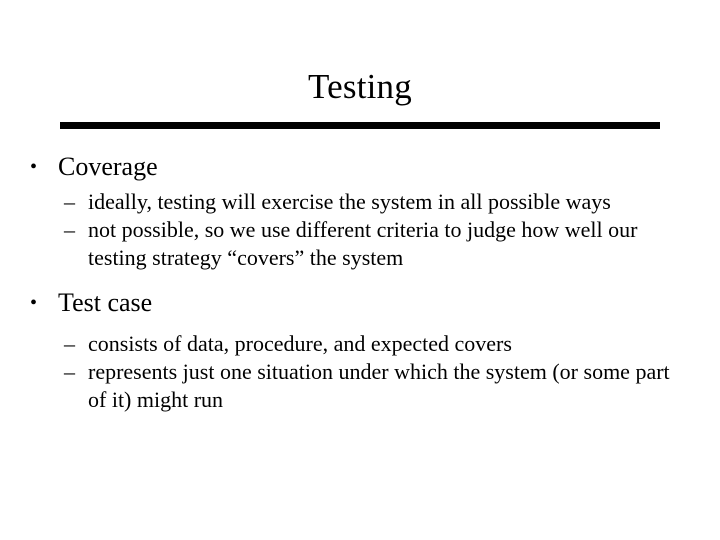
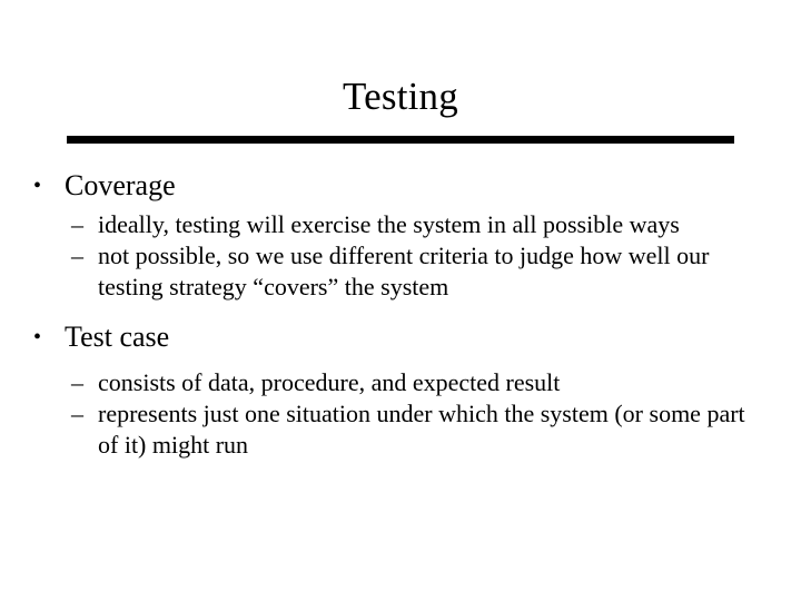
  Testing
  •
  Coverage
  –
  ideally, testing will exercise the system in all possible ways
  –
  not possible, so we use different criteria to judge how well our testing strategy “covers” the system
  •
  Test case
  –
- consists of data, procedure, and expected covers
+ consists of data, procedure, and expected result
  –
  represents just one situation under which the system (or some part of it) might run
